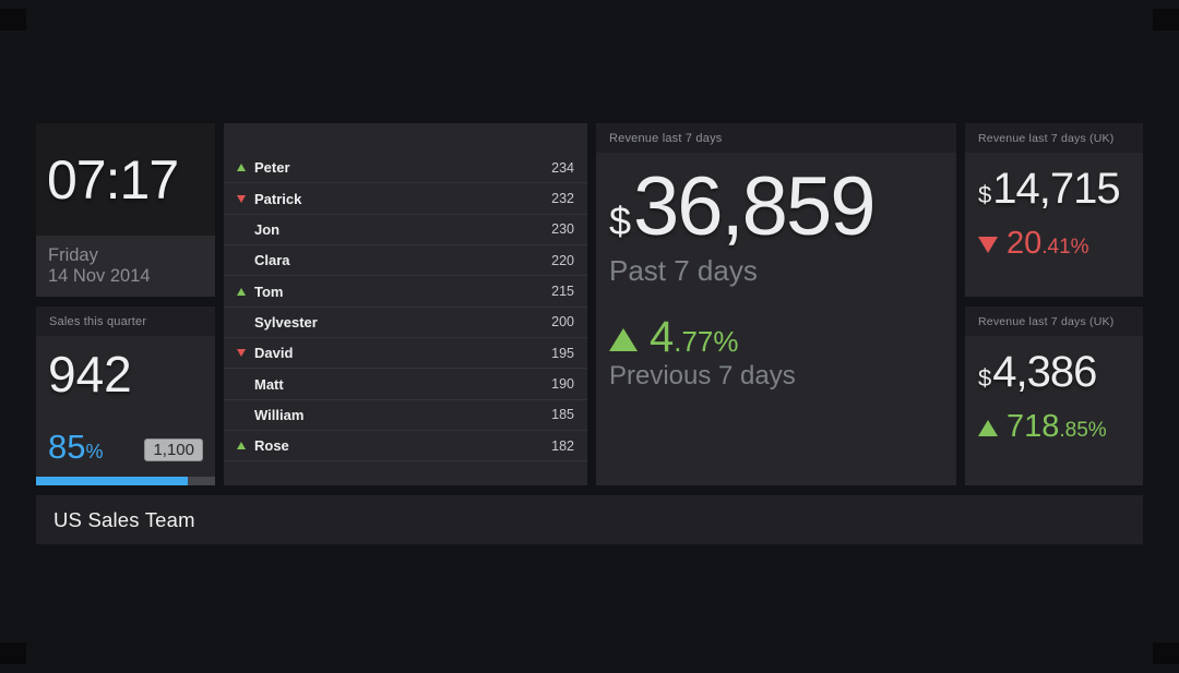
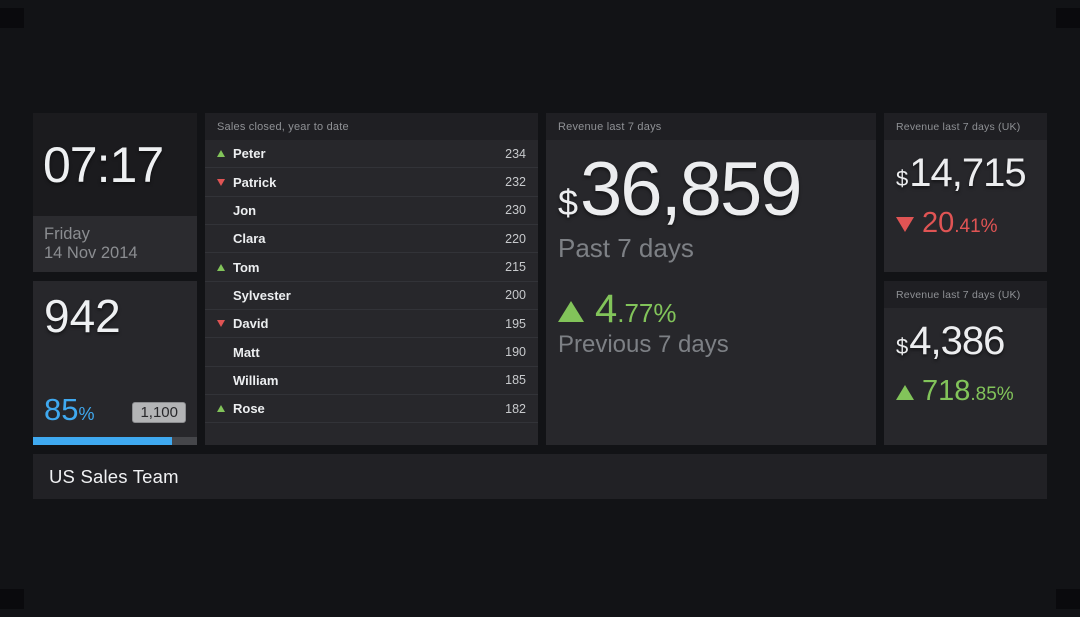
  07:17
  Friday
  14 Nov 2014
- Sales this quarter
  942
  85
  %
  1,100
+ Sales closed, year to date
  Peter
  234
  Patrick
  232
  Jon
  230
  Clara
  220
  Tom
  215
  Sylvester
  200
  David
  195
  Matt
  190
  William
  185
  Rose
  182
  Revenue last 7 days
  $
  36,859
  Past 7 days
  4
  .77%
  Previous 7 days
  Revenue last 7 days (UK)
  $
  14,715
  20
  .41%
  Revenue last 7 days (UK)
  $
  4,386
  718
  .85%
  US Sales Team
